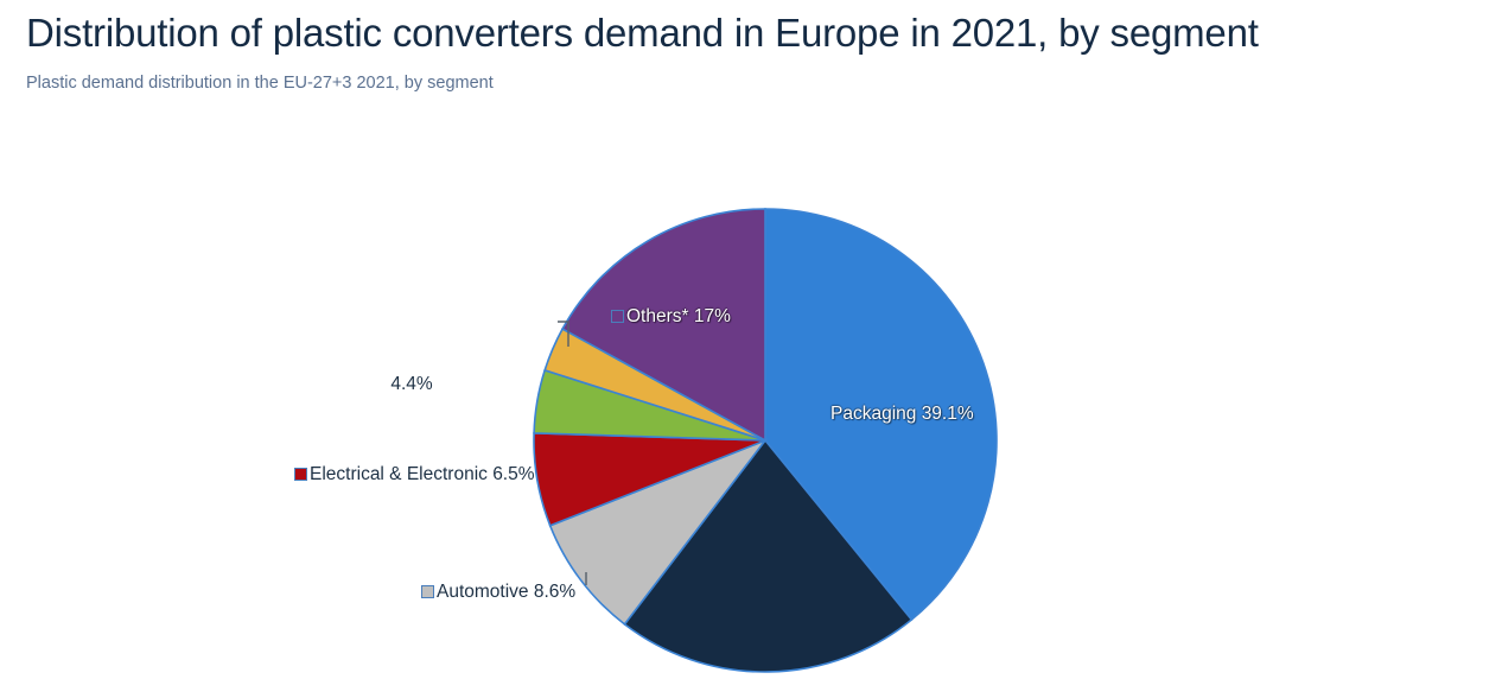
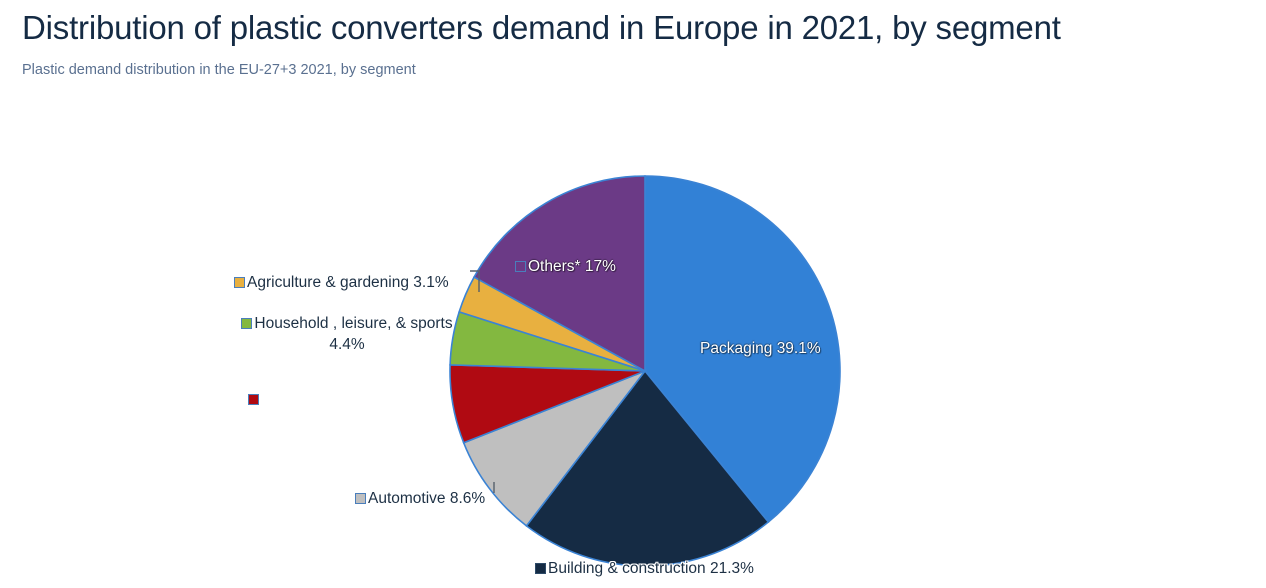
  Distribution of plastic converters demand in Europe in 2021, by segment
  Plastic demand distribution in the EU-27+3 2021, by segment
  Packaging 39.1%
  Others* 17%
+ Agriculture & gardening 3.1%
+ Household , leisure, & sports
  4.4%
- Electrical & Electronic 6.5%
  Automotive 8.6%
+ Building & construction 21.3%
